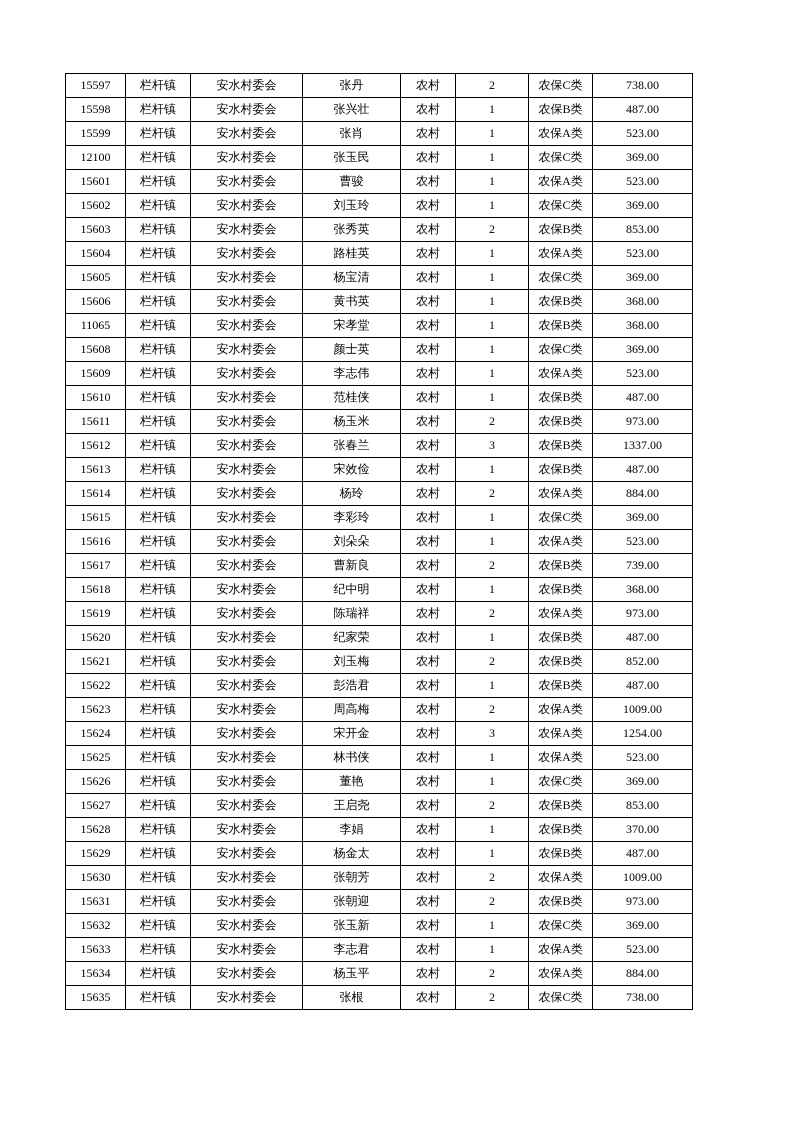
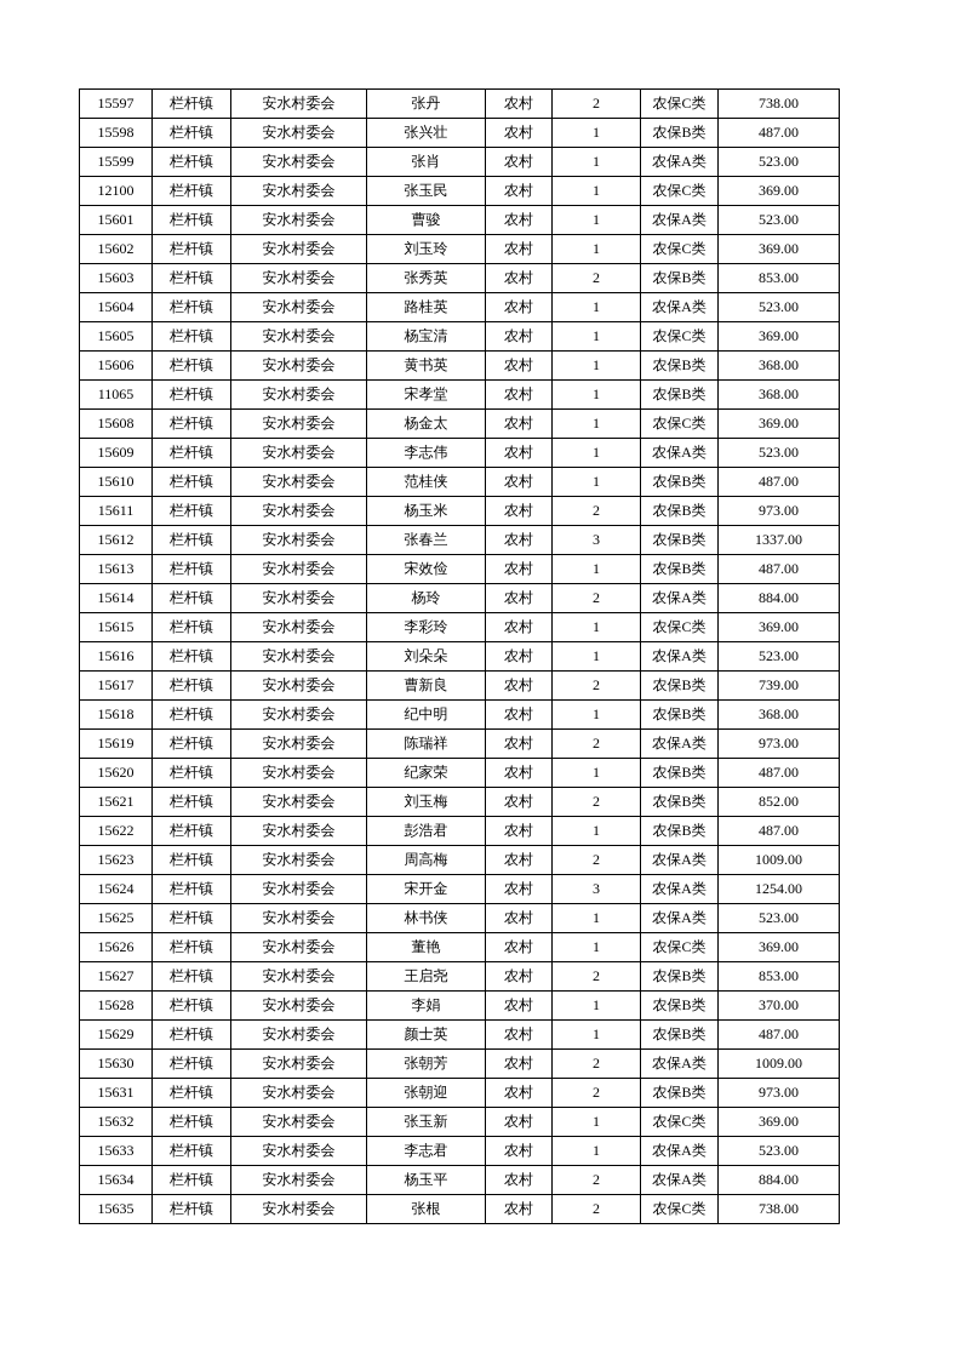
  15597	栏杆镇	安水村委会	张丹	农村	2	农保C类	738.00
  15598	栏杆镇	安水村委会	张兴壮	农村	1	农保B类	487.00
  15599	栏杆镇	安水村委会	张肖	农村	1	农保A类	523.00
  12100	栏杆镇	安水村委会	张玉民	农村	1	农保C类	369.00
  15601	栏杆镇	安水村委会	曹骏	农村	1	农保A类	523.00
  15602	栏杆镇	安水村委会	刘玉玲	农村	1	农保C类	369.00
  15603	栏杆镇	安水村委会	张秀英	农村	2	农保B类	853.00
  15604	栏杆镇	安水村委会	路桂英	农村	1	农保A类	523.00
  15605	栏杆镇	安水村委会	杨宝清	农村	1	农保C类	369.00
  15606	栏杆镇	安水村委会	黄书英	农村	1	农保B类	368.00
  11065	栏杆镇	安水村委会	宋孝堂	农村	1	农保B类	368.00
- 15608	栏杆镇	安水村委会	颜士英	农村	1	农保C类	369.00
+ 15608	栏杆镇	安水村委会	杨金太	农村	1	农保C类	369.00
  15609	栏杆镇	安水村委会	李志伟	农村	1	农保A类	523.00
  15610	栏杆镇	安水村委会	范桂侠	农村	1	农保B类	487.00
  15611	栏杆镇	安水村委会	杨玉米	农村	2	农保B类	973.00
  15612	栏杆镇	安水村委会	张春兰	农村	3	农保B类	1337.00
  15613	栏杆镇	安水村委会	宋效俭	农村	1	农保B类	487.00
  15614	栏杆镇	安水村委会	杨玲	农村	2	农保A类	884.00
  15615	栏杆镇	安水村委会	李彩玲	农村	1	农保C类	369.00
  15616	栏杆镇	安水村委会	刘朵朵	农村	1	农保A类	523.00
  15617	栏杆镇	安水村委会	曹新良	农村	2	农保B类	739.00
  15618	栏杆镇	安水村委会	纪中明	农村	1	农保B类	368.00
  15619	栏杆镇	安水村委会	陈瑞祥	农村	2	农保A类	973.00
  15620	栏杆镇	安水村委会	纪家荣	农村	1	农保B类	487.00
  15621	栏杆镇	安水村委会	刘玉梅	农村	2	农保B类	852.00
  15622	栏杆镇	安水村委会	彭浩君	农村	1	农保B类	487.00
  15623	栏杆镇	安水村委会	周高梅	农村	2	农保A类	1009.00
  15624	栏杆镇	安水村委会	宋开金	农村	3	农保A类	1254.00
  15625	栏杆镇	安水村委会	林书侠	农村	1	农保A类	523.00
  15626	栏杆镇	安水村委会	董艳	农村	1	农保C类	369.00
  15627	栏杆镇	安水村委会	王启尧	农村	2	农保B类	853.00
  15628	栏杆镇	安水村委会	李娟	农村	1	农保B类	370.00
- 15629	栏杆镇	安水村委会	杨金太	农村	1	农保B类	487.00
+ 15629	栏杆镇	安水村委会	颜士英	农村	1	农保B类	487.00
  15630	栏杆镇	安水村委会	张朝芳	农村	2	农保A类	1009.00
  15631	栏杆镇	安水村委会	张朝迎	农村	2	农保B类	973.00
  15632	栏杆镇	安水村委会	张玉新	农村	1	农保C类	369.00
  15633	栏杆镇	安水村委会	李志君	农村	1	农保A类	523.00
  15634	栏杆镇	安水村委会	杨玉平	农村	2	农保A类	884.00
  15635	栏杆镇	安水村委会	张根	农村	2	农保C类	738.00
